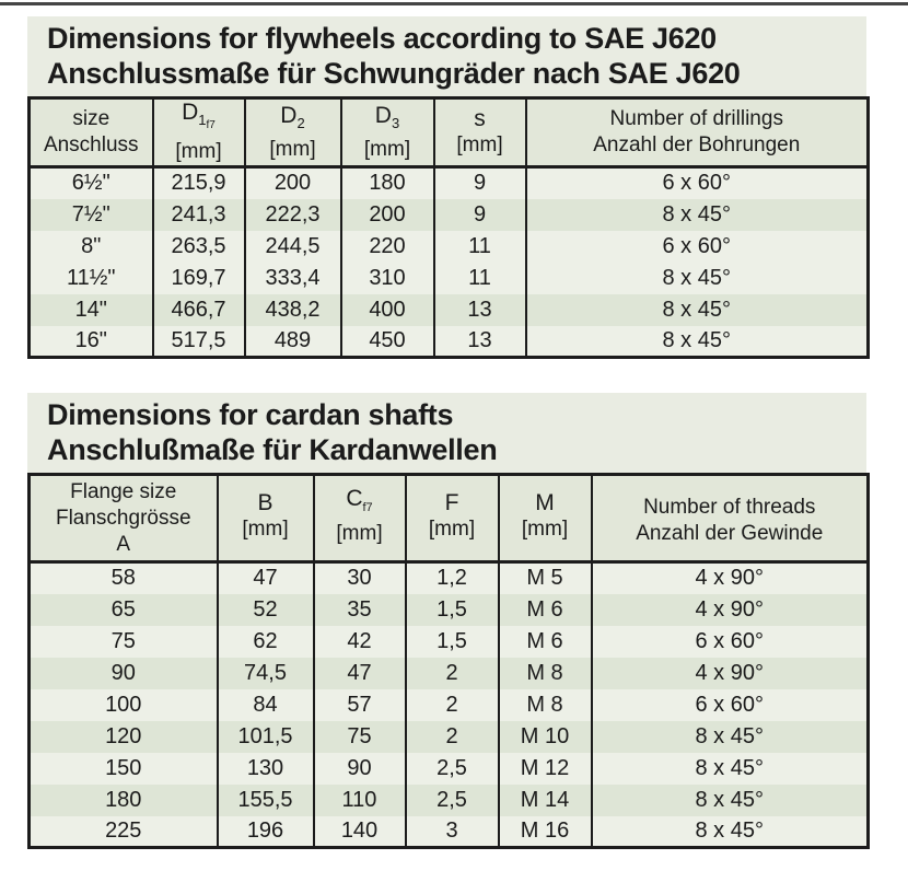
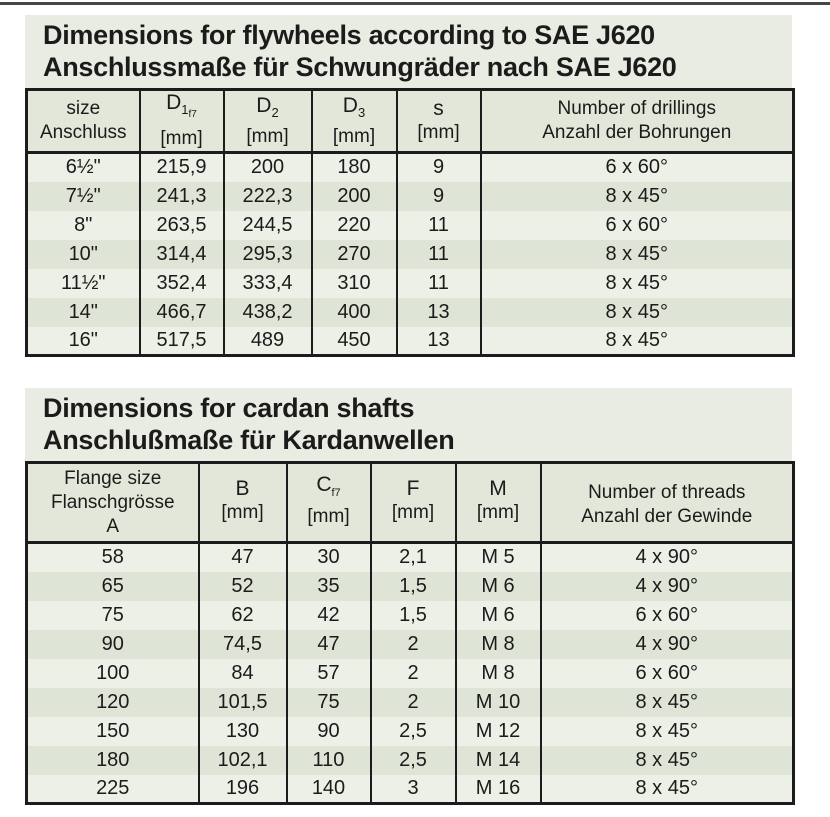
  Dimensions for flywheels according to SAE J620
  Anschlussmaße für Schwungräder nach SAE J620
  size Anschluss	D1f7 [mm]	D2 [mm]	D3 [mm]	s [mm]	Number of drillings Anzahl der Bohrungen
  6½"	215,9	200	180	9	6 x 60°
  7½"	241,3	222,3	200	9	8 x 45°
  8"	263,5	244,5	220	11	6 x 60°
+ 10"	314,4	295,3	270	11	8 x 45°
- 11½"	169,7	333,4	310	11	8 x 45°
+ 11½"	352,4	333,4	310	11	8 x 45°
  14"	466,7	438,2	400	13	8 x 45°
  16"	517,5	489	450	13	8 x 45°
  Dimensions for cardan shafts
  Anschlußmaße für Kardanwellen
  Flange size Flanschgrösse A	B [mm]	Cf7 [mm]	F [mm]	M [mm]	Number of threads Anzahl der Gewinde
- 58	47	30	1,2	M 5	4 x 90°
+ 58	47	30	2,1	M 5	4 x 90°
  65	52	35	1,5	M 6	4 x 90°
  75	62	42	1,5	M 6	6 x 60°
  90	74,5	47	2	M 8	4 x 90°
  100	84	57	2	M 8	6 x 60°
  120	101,5	75	2	M 10	8 x 45°
  150	130	90	2,5	M 12	8 x 45°
- 180	155,5	110	2,5	M 14	8 x 45°
+ 180	102,1	110	2,5	M 14	8 x 45°
  225	196	140	3	M 16	8 x 45°
